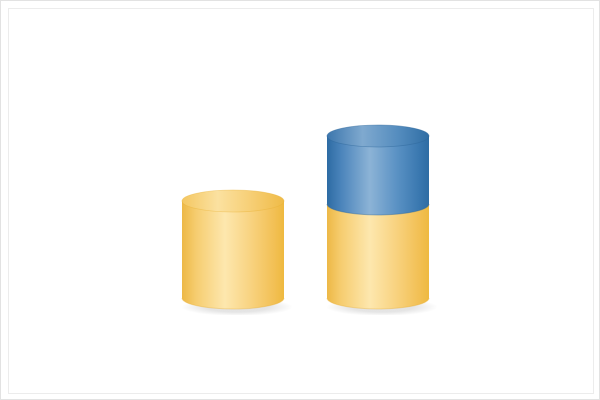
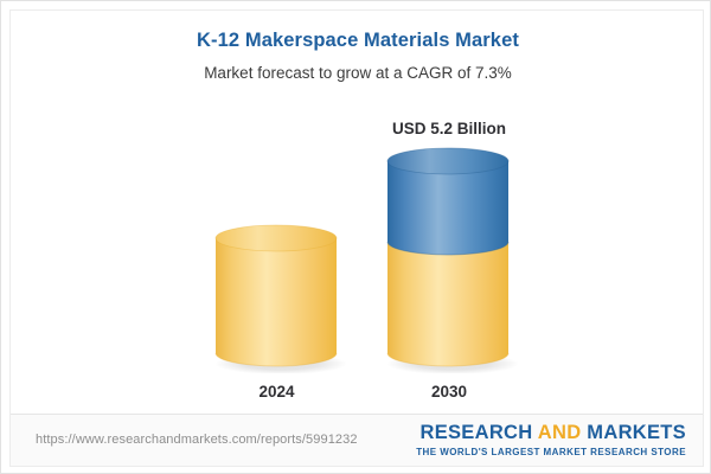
+ K-12 Makerspace Materials Market
+ Market forecast to grow at a CAGR of 7.3%
+ 2024
+ USD 5.2 Billion
+ 2030
+ https://www.researchandmarkets.com/reports/5991232
+ RESEARCH AND MARKETS
+ THE WORLD'S LARGEST MARKET RESEARCH STORE
